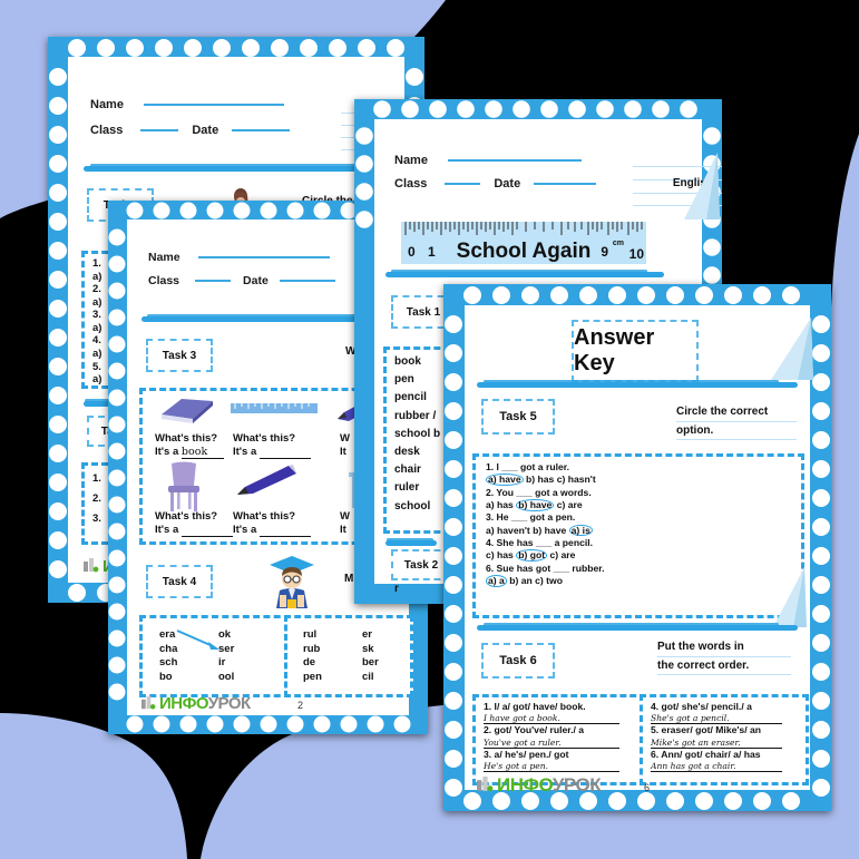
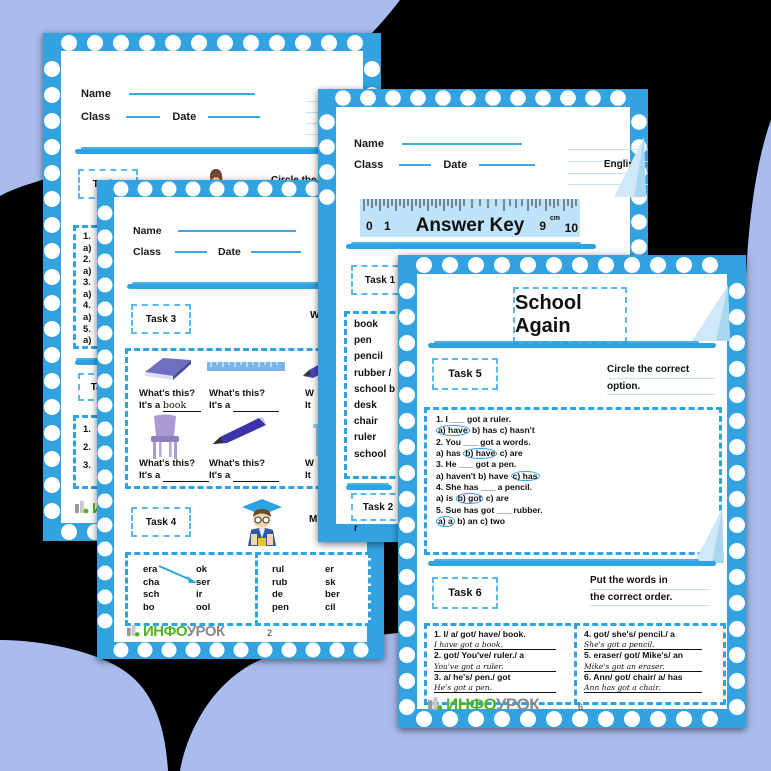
  Name
  Class
  Date
  1.
  a)
  2.
  a)
  3.
  a)
  4.
  a)
  5.
  a)
  1.
  2.
  3.
  Name
  Class
  Date
  Task 3
  W
  What's this?
  What's this?
  W
  It's a book
  It's a
  It
  What's this?
  What's this?
  W
  It's a
  It's a
  It
  Task 4
  M
  era
  cha
  sch
  bo
  ok
  ser
  ir
  ool
  rul
  rub
  de
  pen
  er
  sk
  ber
  cil
  ИНФОУРОК
  2
  Name
  Class
  Date
  Engli
- School Again
+ Answer Key
  0
  1
  9
  10
  Task 1
  book
  pen
  pencil
  rubber /
  school b
  desk
  chair
  ruler
  school
  Task 2
  r
- Answer Key
+ School Again
  Task 5
  Circle the correct
  option.
  1. I ___ got a ruler.
  a) have b) has c) hasn't
  2. You ___ got a words.
  a) has b) have c) are
  3. He ___ got a pen.
- a) haven't b) have a) is
+ a) haven't b) have c) has
  4. She has ___ a pencil.
- c) has b) got c) are
+ a) is b) got c) are
- 6. Sue has got ___ rubber.
+ 5. Sue has got ___ rubber.
  a) a b) an c) two
  Task 6
  Put the words in
  the correct order.
  1. I/ a/ got/ have/ book.
  I have got a book.
  2. got/ You've/ ruler./ a
  You've got a ruler.
  3. a/ he's/ pen./ got
  He's got a pen.
  4. got/ she's/ pencil./ a
  She's got a pencil.
  5. eraser/ got/ Mike's/ an
  Mike's got an eraser.
  6. Ann/ got/ chair/ a/ has
  Ann has got a chair.
  ИНФОУРОК
  6
